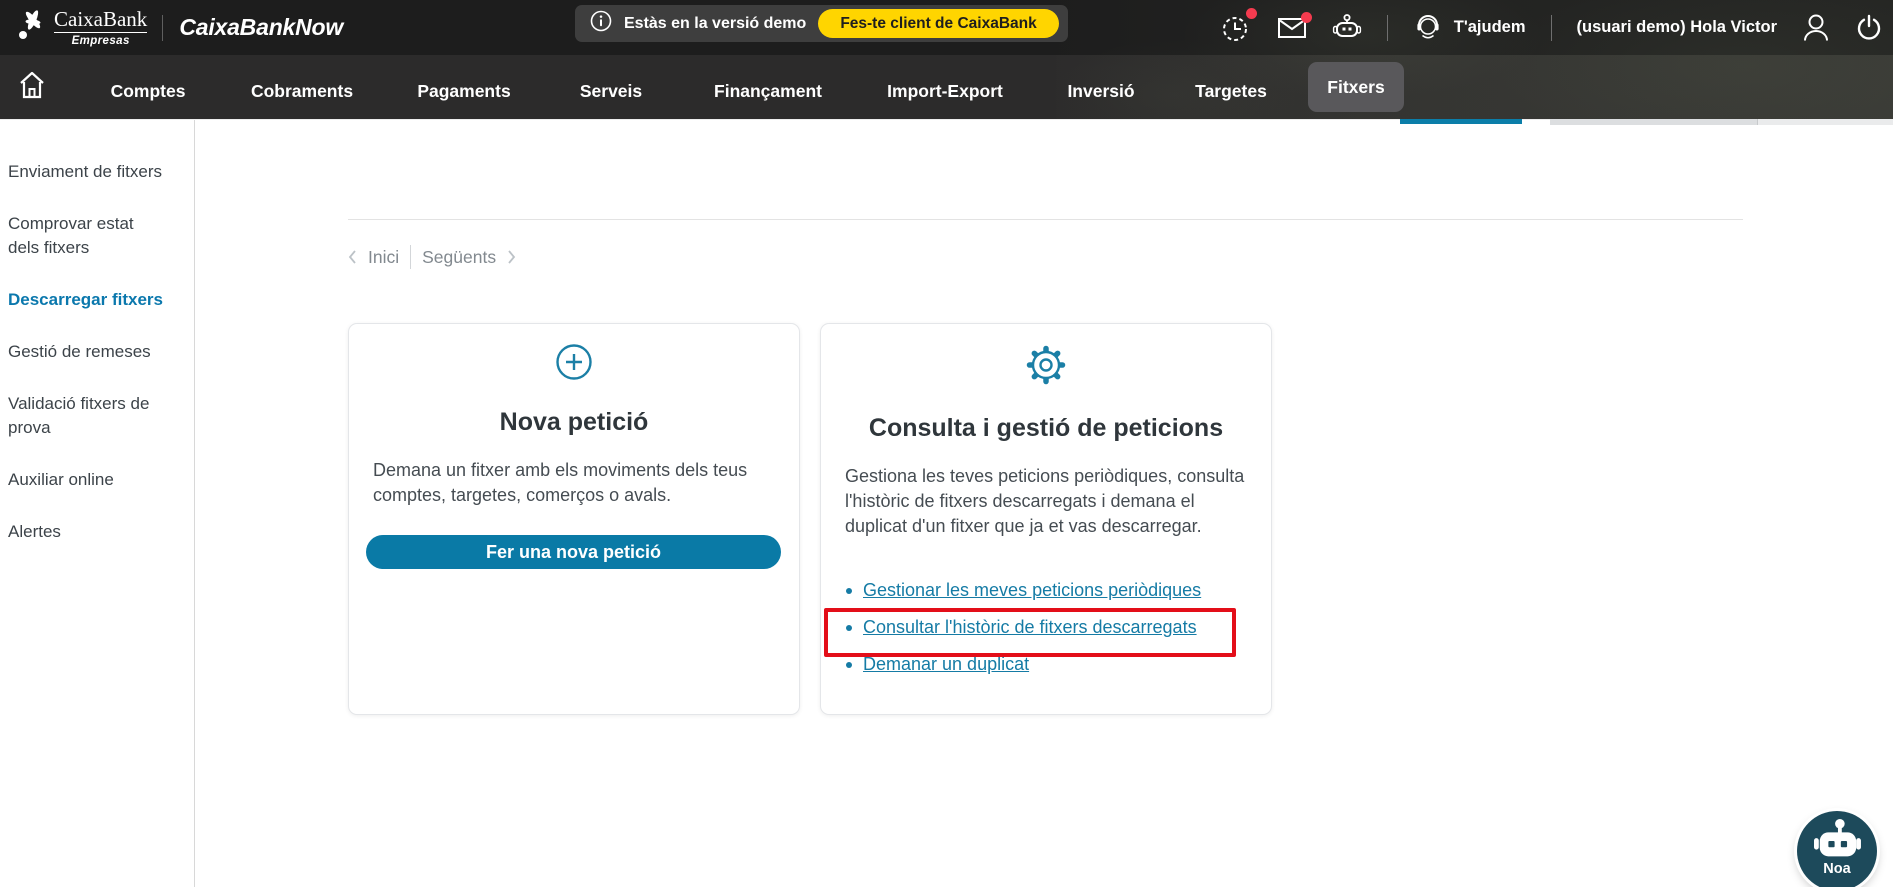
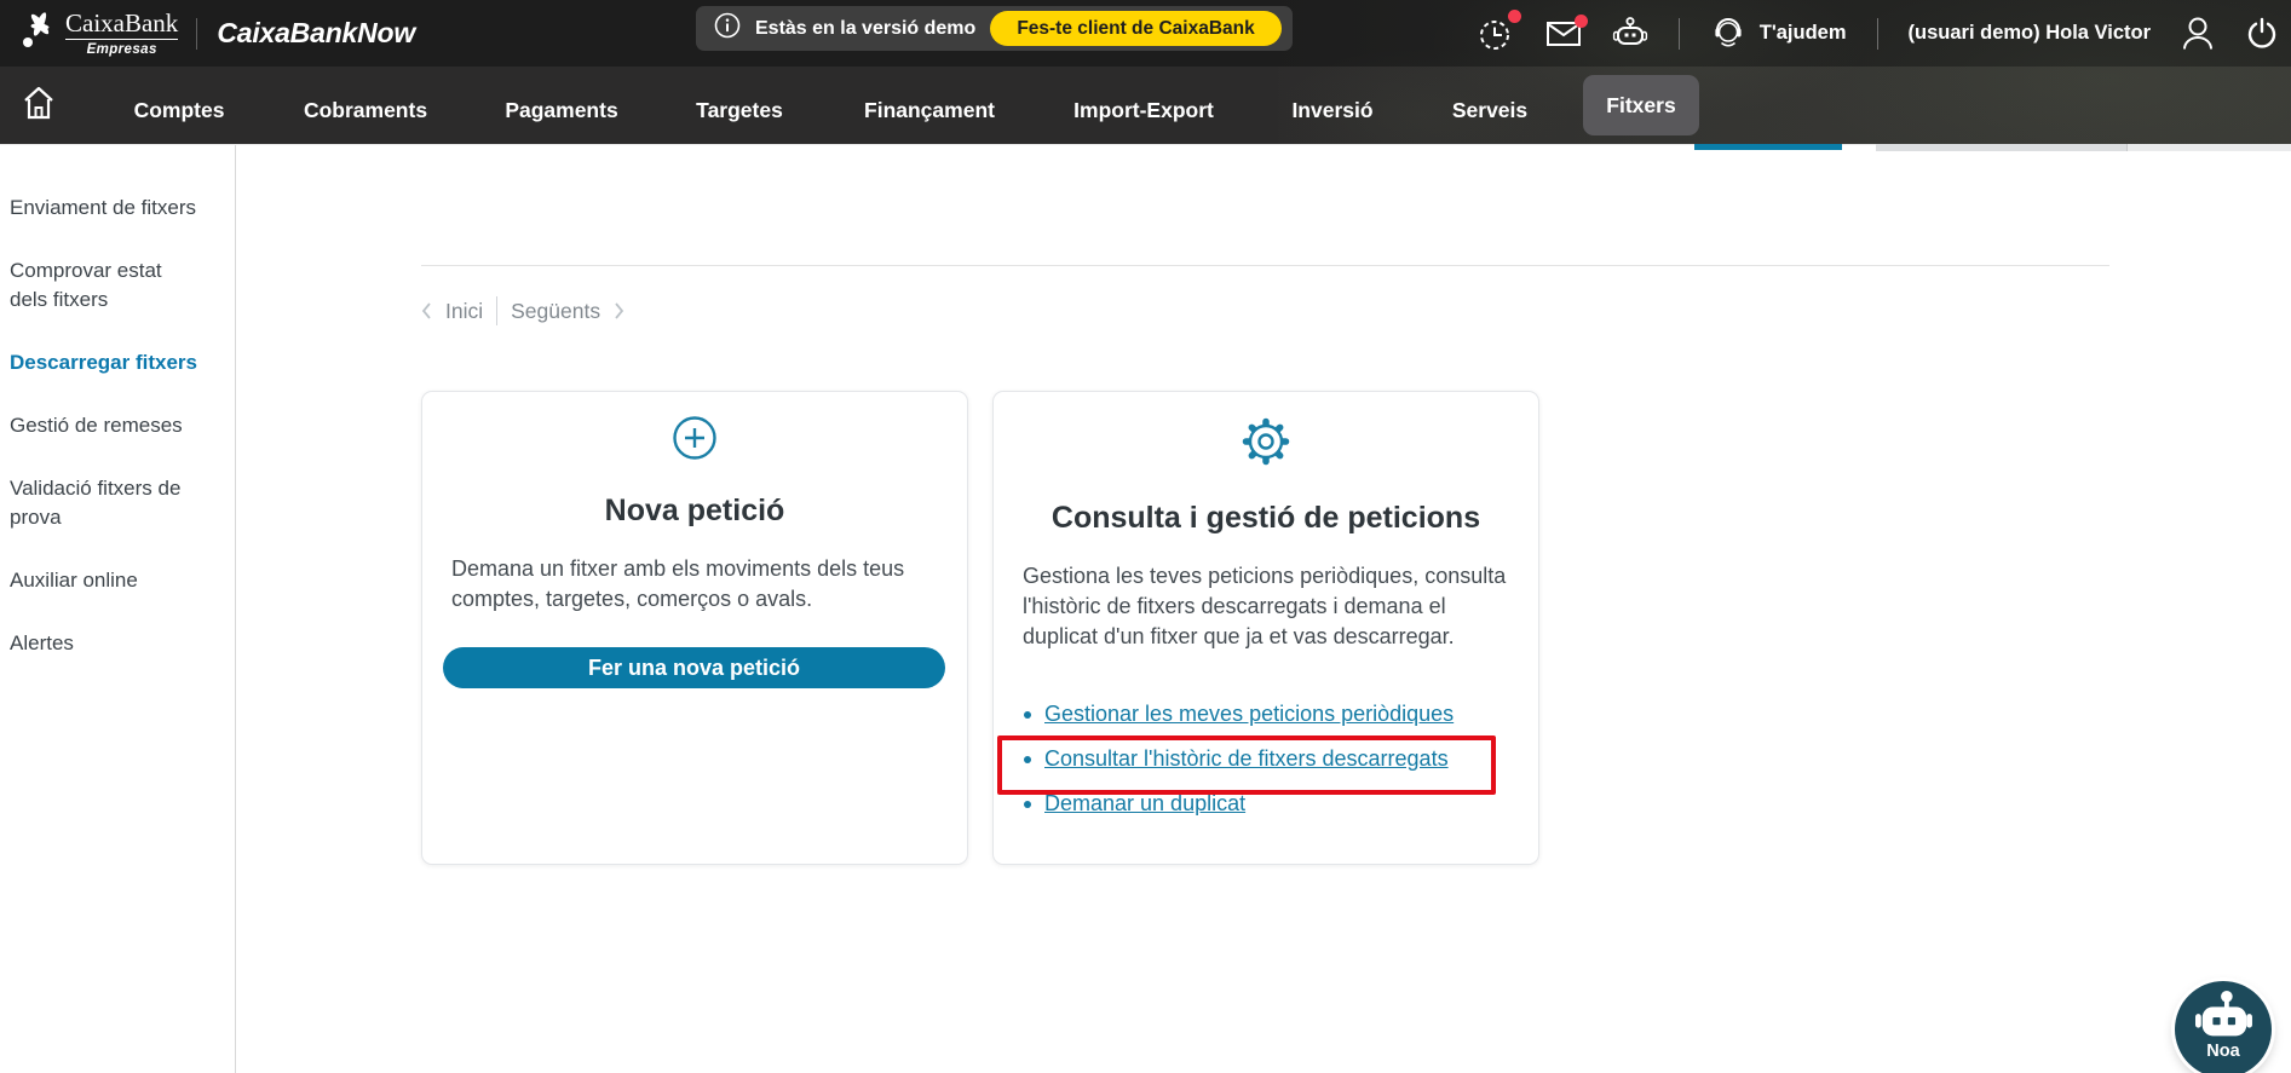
  Estàs en la versió demo
  Fes-te client de CaixaBank
  T'ajudem
  (usuari demo) Hola Victor
  Comptes
  Cobraments
  Pagaments
- Serveis
+ Targetes
  Finançament
  Import-Export
  Inversió
- Targetes
+ Serveis
  Fitxers
  Enviament de fitxers
  Comprovar estat dels fitxers
  Descarregar fitxers
  Gestió de remeses
  Validació fitxers de prova
  Auxiliar online
  Alertes
  Inici
  Següents
  Nova petició
  Demana un fitxer amb els moviments dels teus comptes, targetes, comerços o avals.
  Fer una nova petició
  Consulta i gestió de peticions
  Gestiona les teves peticions periòdiques, consulta l'històric de fitxers descarregats i demana el duplicat d'un fitxer que ja et vas descarregar.
  Gestionar les meves peticions periòdiques
  Consultar l'històric de fitxers descarregats
  Demanar un duplicat
  Noa
